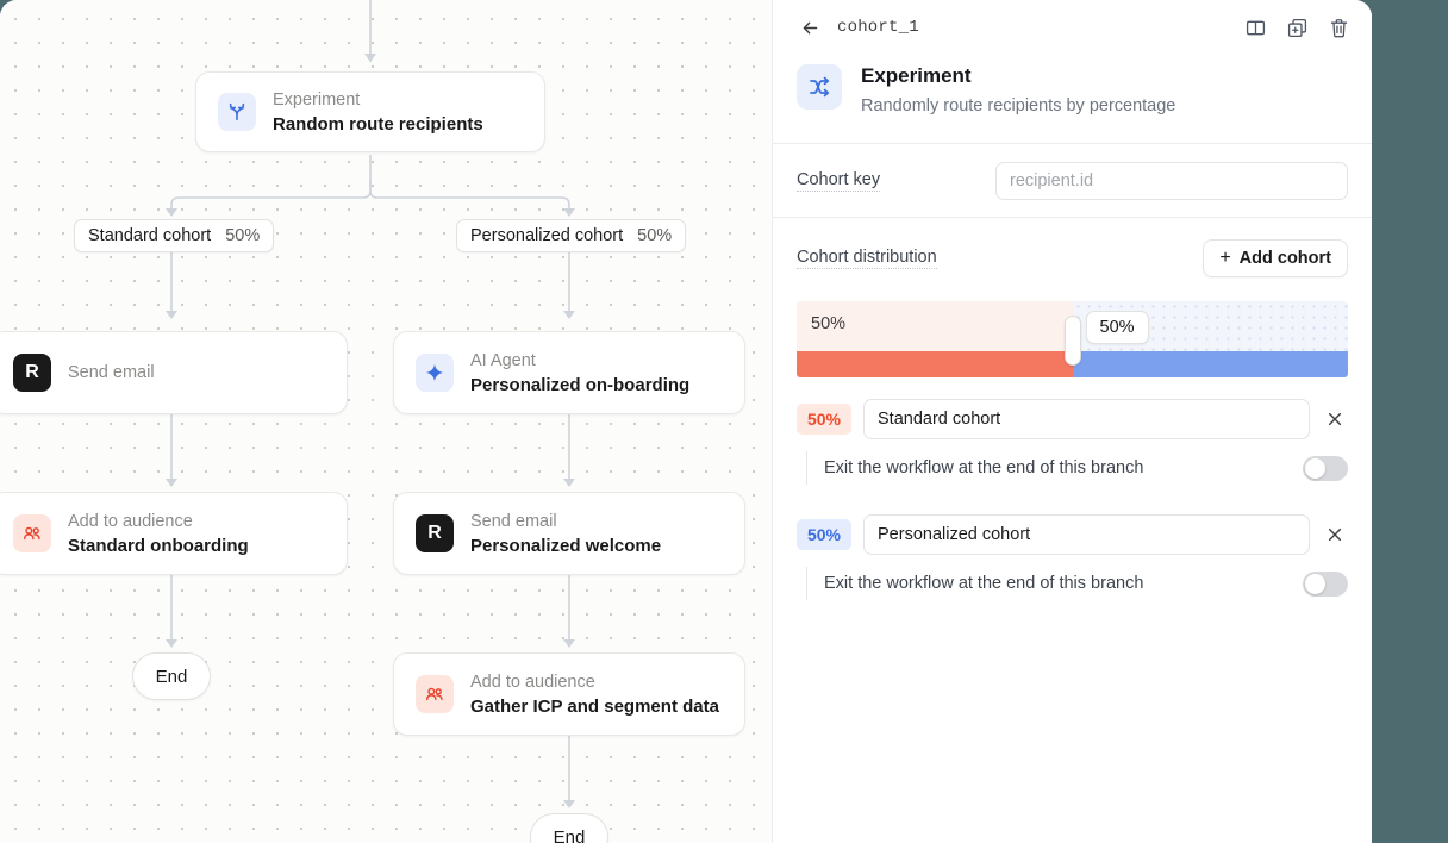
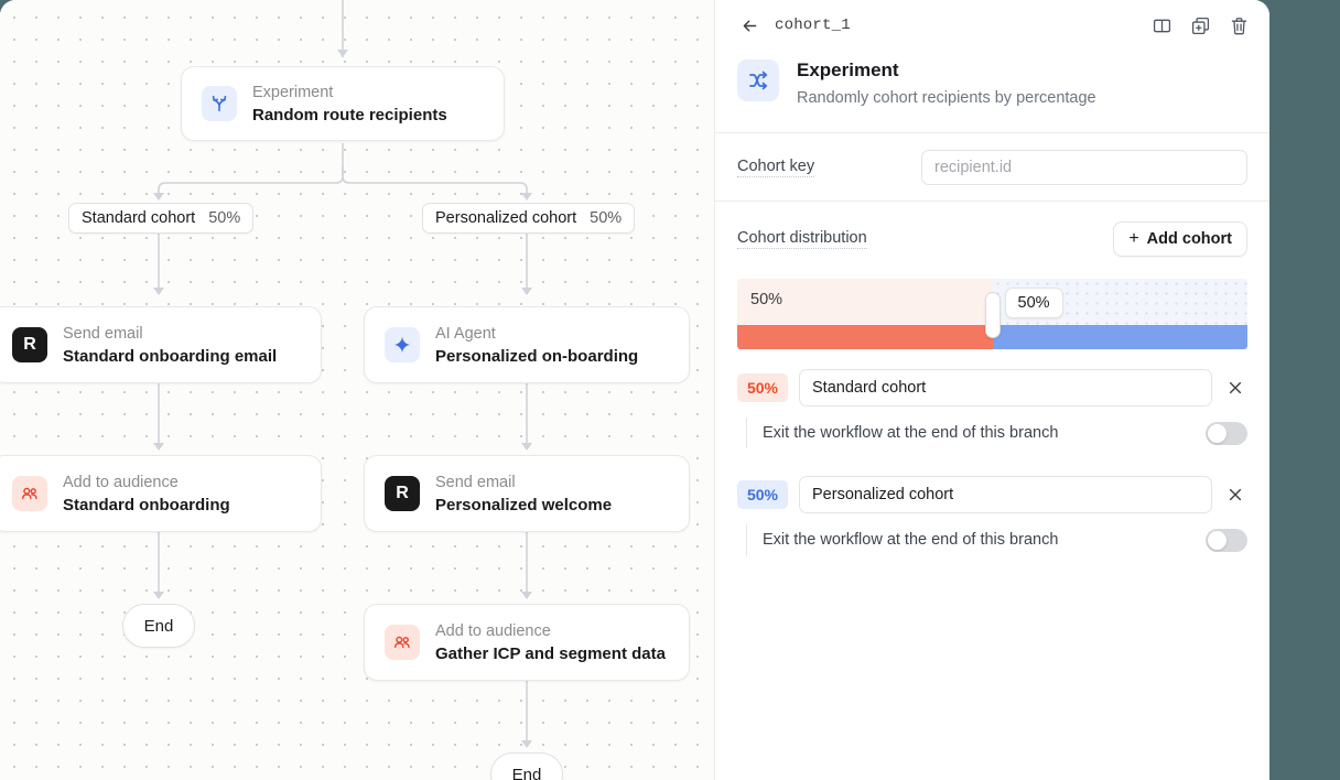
  Experiment
  Random route recipients
  Standard cohort
  50%
  Personalized cohort
  50%
  R
  Send email
+ Standard onboarding email
  AI Agent
  Personalized on-boarding
  Add to audience
  Standard onboarding
  R
  Send email
  Personalized welcome
  End
  Add to audience
  Gather ICP and segment data
  End
  cohort_1
  Experiment
- Randomly route recipients by percentage
+ Randomly cohort recipients by percentage
  Cohort key
  recipient.id
  Cohort distribution
  +
  Add cohort
  50%
  50%
  50%
  Standard cohort
  Exit the workflow at the end of this branch
  50%
  Personalized cohort
  Exit the workflow at the end of this branch
